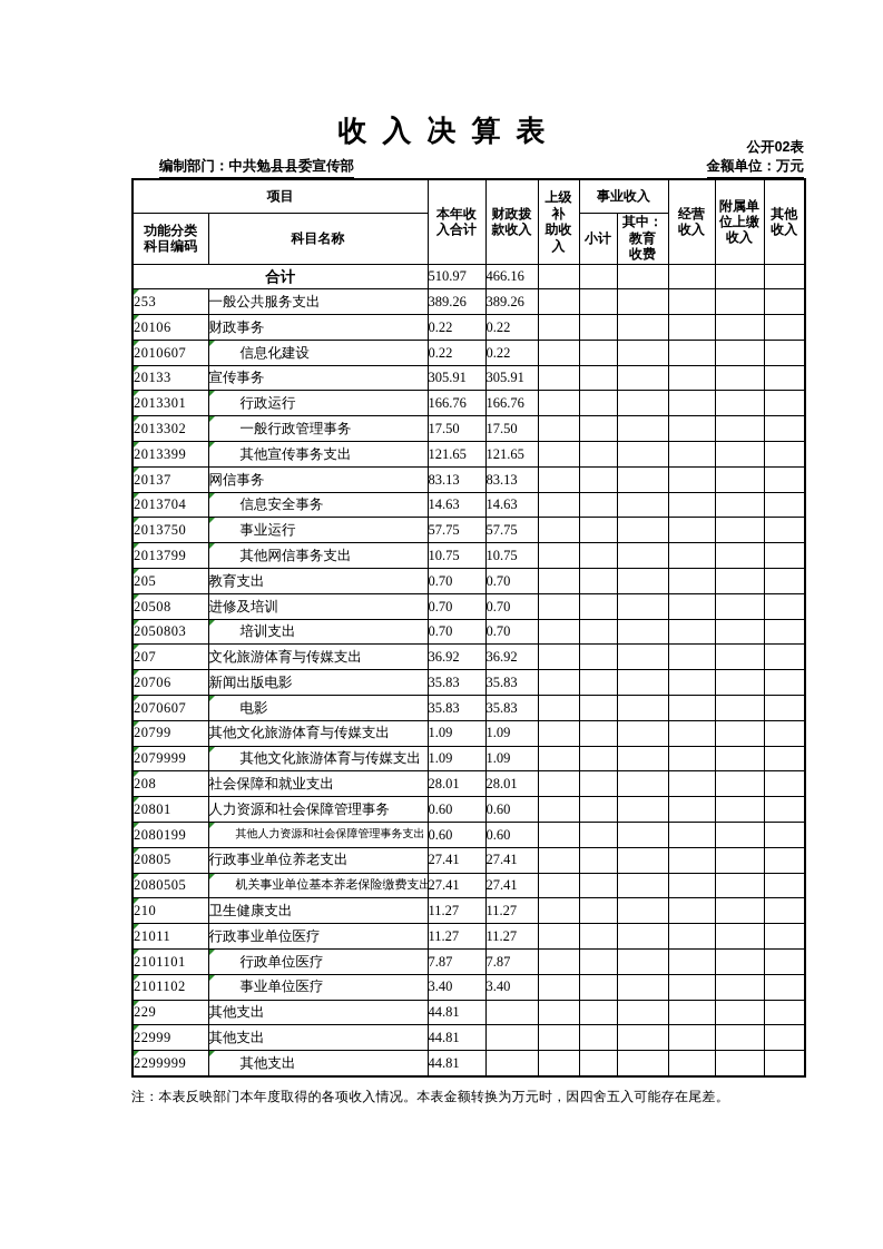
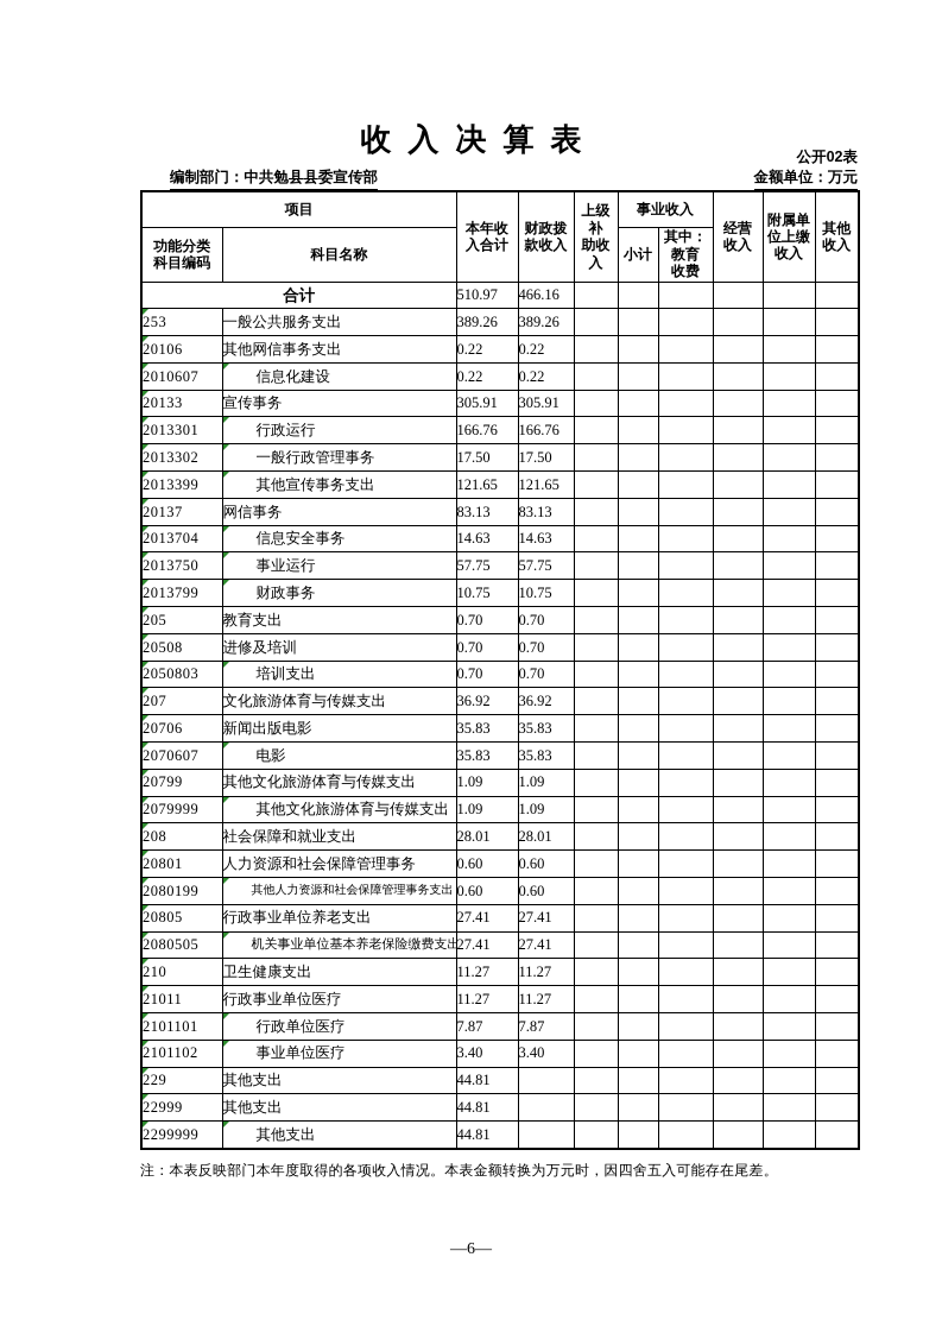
  收入决算表
  公开02表
  编制部门：中共勉县县委宣传部
  金额单位：万元
  项目	本年收 入合计	财政拨 款收入	上级 补 助收 入	事业收入	经营 收入	附属单 位上缴 收入	其他 收入
  功能分类 科目编码	科目名称	小计	其中： 教育 收费
  合计	510.97	466.16
  253	一般公共服务支出	389.26	389.26
- 20106	财政事务	0.22	0.22
+ 20106	其他网信事务支出	0.22	0.22
  2010607	信息化建设	0.22	0.22
  20133	宣传事务	305.91	305.91
  2013301	行政运行	166.76	166.76
  2013302	一般行政管理事务	17.50	17.50
  2013399	其他宣传事务支出	121.65	121.65
  20137	网信事务	83.13	83.13
  2013704	信息安全事务	14.63	14.63
  2013750	事业运行	57.75	57.75
- 2013799	其他网信事务支出	10.75	10.75
+ 2013799	财政事务	10.75	10.75
  205	教育支出	0.70	0.70
  20508	进修及培训	0.70	0.70
  2050803	培训支出	0.70	0.70
  207	文化旅游体育与传媒支出	36.92	36.92
  20706	新闻出版电影	35.83	35.83
  2070607	电影	35.83	35.83
  20799	其他文化旅游体育与传媒支出	1.09	1.09
  2079999	其他文化旅游体育与传媒支出	1.09	1.09
  208	社会保障和就业支出	28.01	28.01
  20801	人力资源和社会保障管理事务	0.60	0.60
  2080199	其他人力资源和社会保障管理事务支出	0.60	0.60
  20805	行政事业单位养老支出	27.41	27.41
  2080505	机关事业单位基本养老保险缴费支出	27.41	27.41
  210	卫生健康支出	11.27	11.27
  21011	行政事业单位医疗	11.27	11.27
  2101101	行政单位医疗	7.87	7.87
  2101102	事业单位医疗	3.40	3.40
  229	其他支出	44.81
  22999	其他支出	44.81
  2299999	其他支出	44.81
  注：本表反映部门本年度取得的各项收入情况。本表金额转换为万元时，因四舍五入可能存在尾差。
+ —6—
